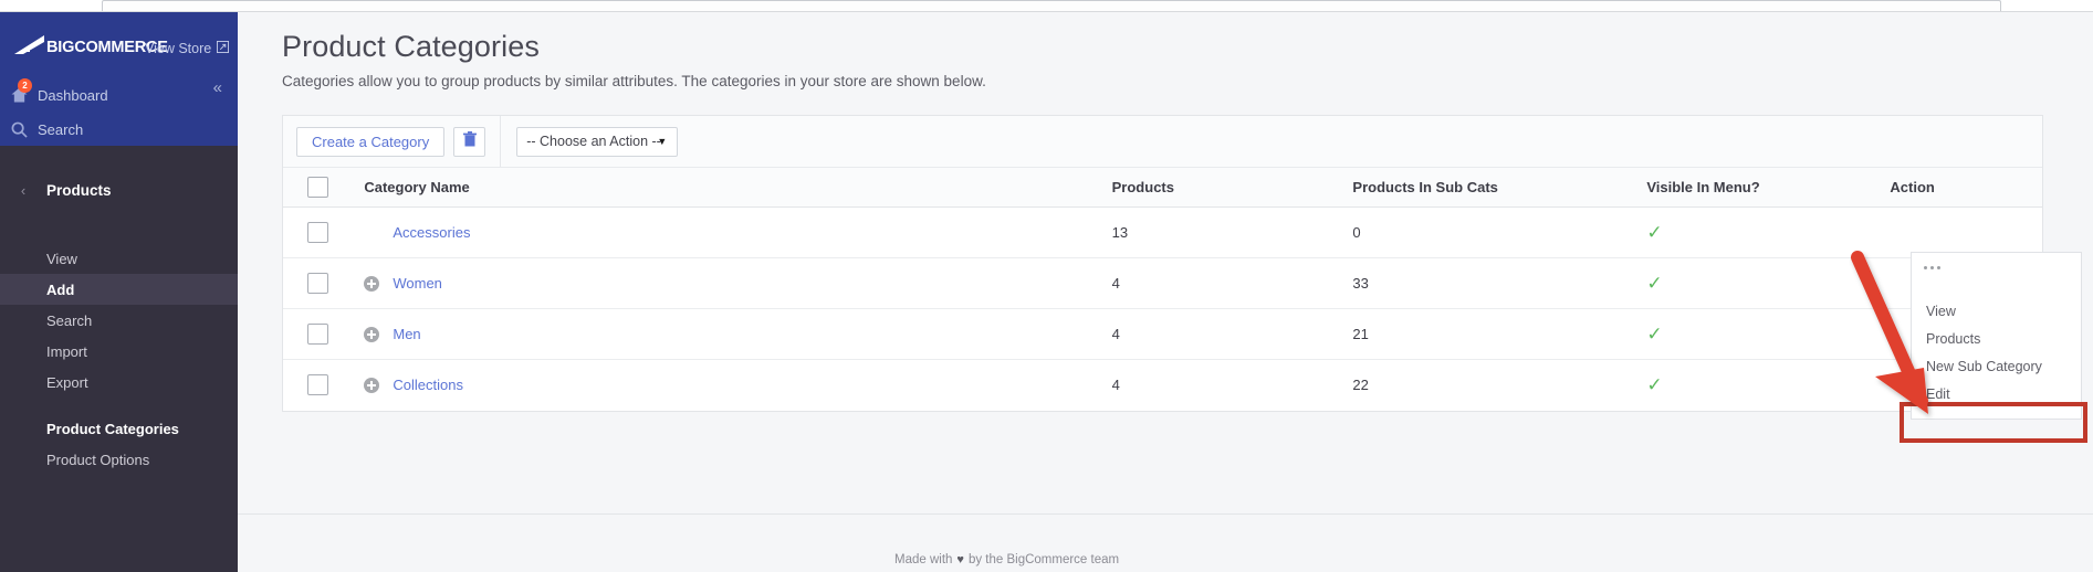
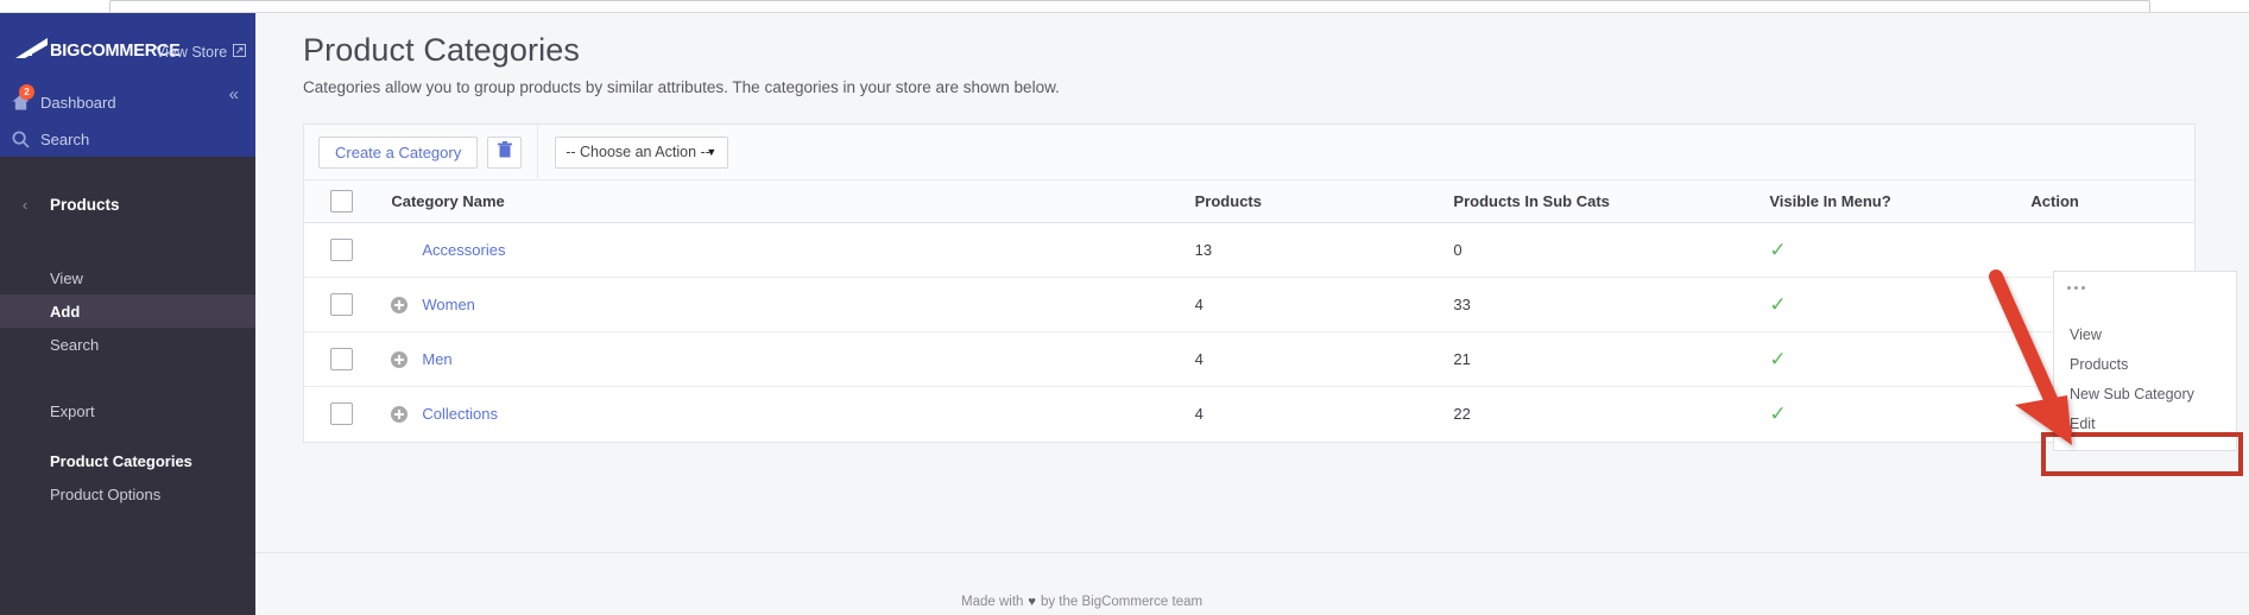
  BIGCOMMERCE
  View Store
  2
  Dashboard
  «
  Search
  ‹
  Products
  View
  Add
  Search
- Import
  Export
  Product Categories
  Product Options
  Product Categories
  Categories allow you to group products by similar attributes. The categories in your store are shown below.
  Create a Category
  -- Choose an Action --
  ▼
  	Category Name	Products	Products In Sub Cats	Visible In Menu?	Action
  	Accessories	13	0	✓
  	Women	4	33	✓
  	Men	4	21	✓
  	Collections	4	22	✓
  Made with
  ♥
  by the BigCommerce team
  View
  Products
  New Sub Category
  Edit
